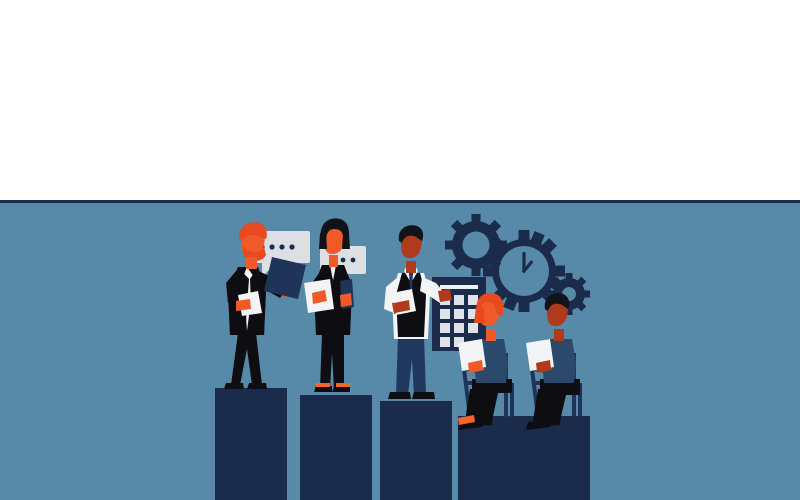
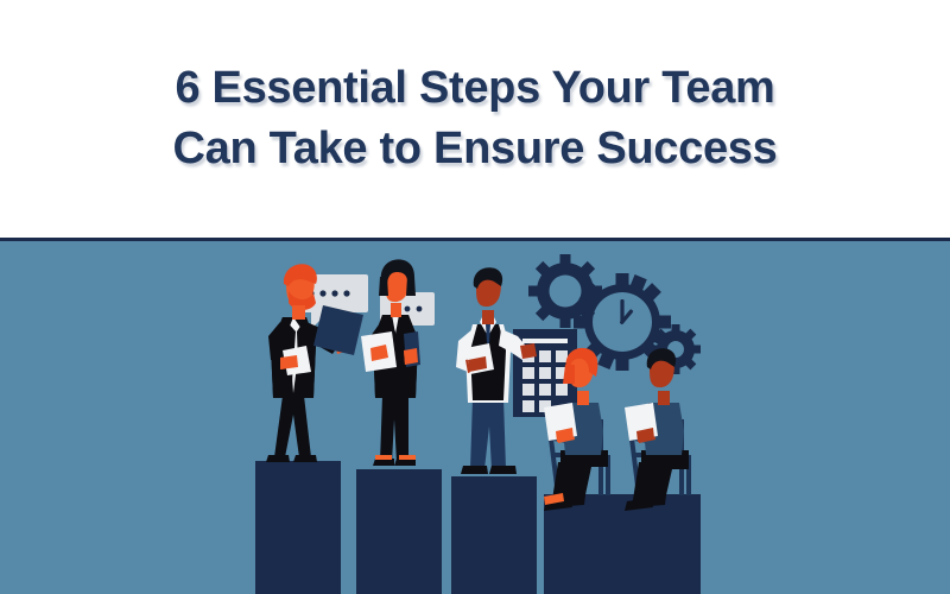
+ 6 Essential Steps Your Team
+ Can Take to Ensure Success
